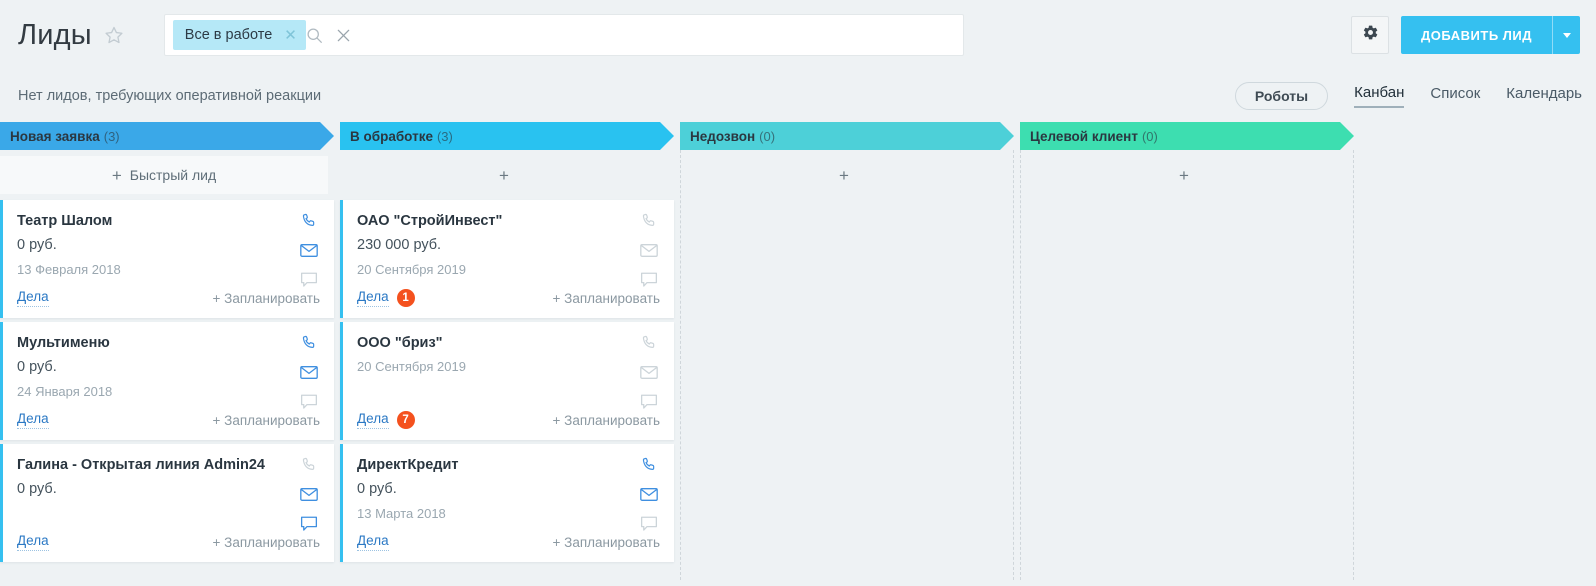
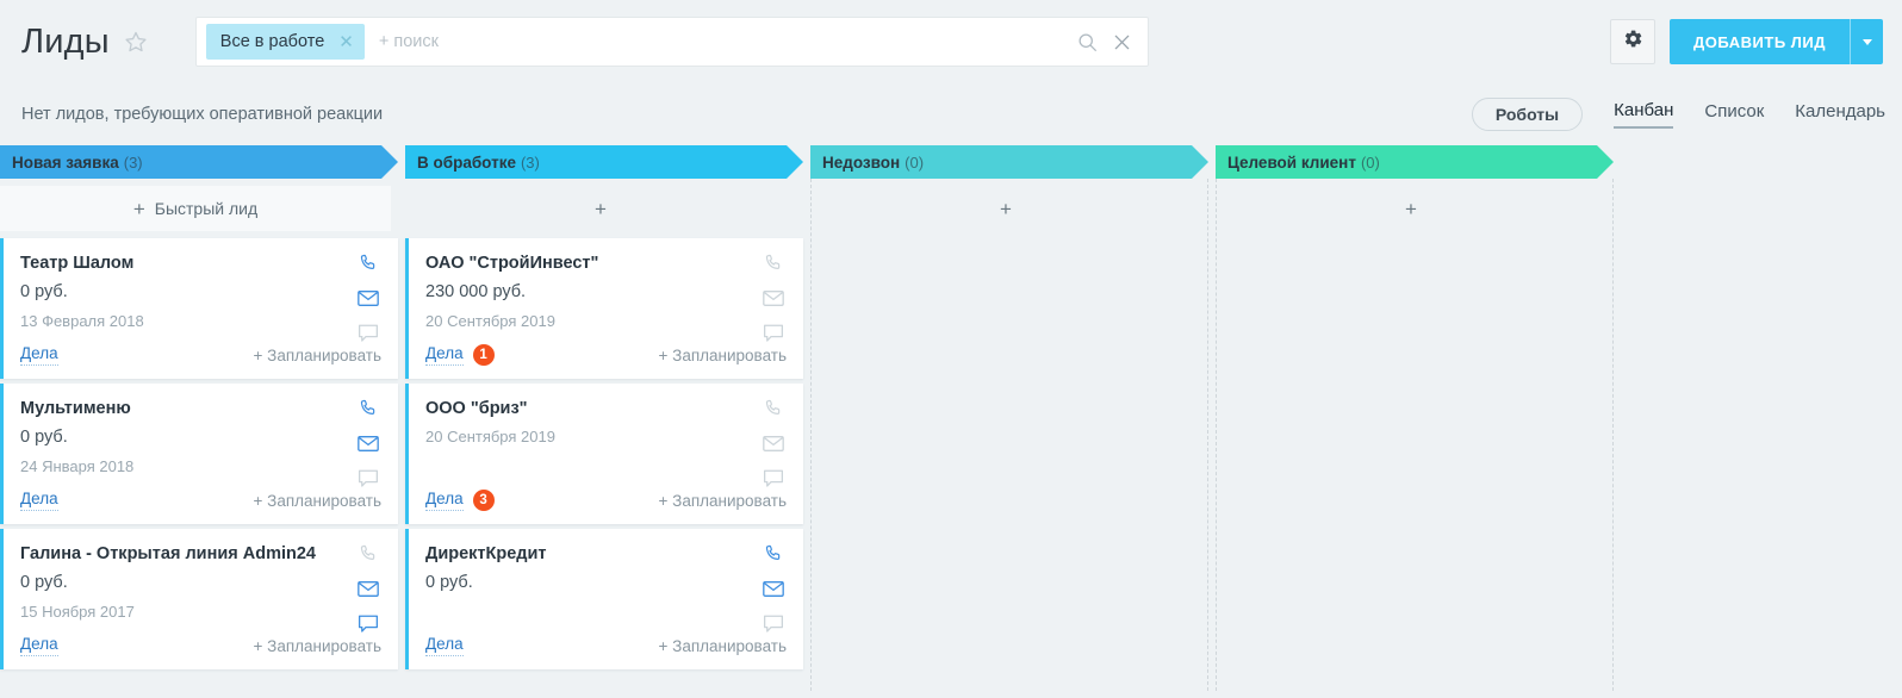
  Лиды
  Все в работе
  ✕
+ + поиск
  ДОБАВИТЬ ЛИД
  Нет лидов, требующих оперативной реакции
  Роботы
  Канбан
  Список
  Календарь
  Новая заявка
  (3)
  +
  Быстрый лид
  Театр Шалом
  0 руб.
  13 Февраля 2018
  Дела
  + Запланировать
  Мультименю
  0 руб.
  24 Января 2018
  Дела
  + Запланировать
  Галина - Открытая линия Admin24
  0 руб.
+ 15 Ноября 2017
  Дела
  + Запланировать
  В обработке
  (3)
  +
  ОАО "СтройИнвест"
  230 000 руб.
  20 Сентября 2019
  Дела
  1
  + Запланировать
  ООО "бриз"
  20 Сентября 2019
  Дела
- 7
+ 3
  + Запланировать
  ДиректКредит
  0 руб.
- 13 Марта 2018
  Дела
  + Запланировать
  Недозвон
  (0)
  +
  Целевой клиент
  (0)
  +
